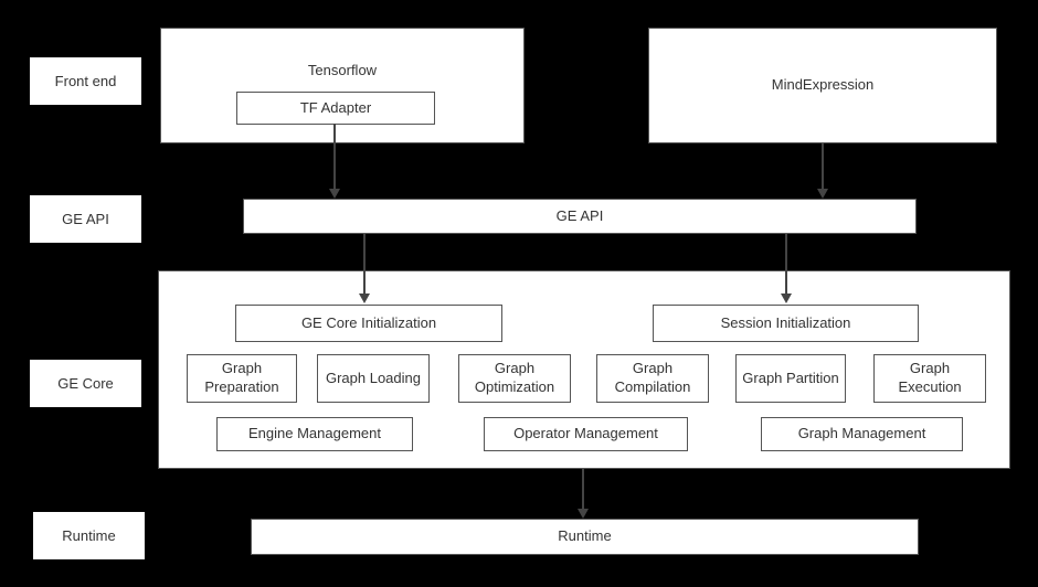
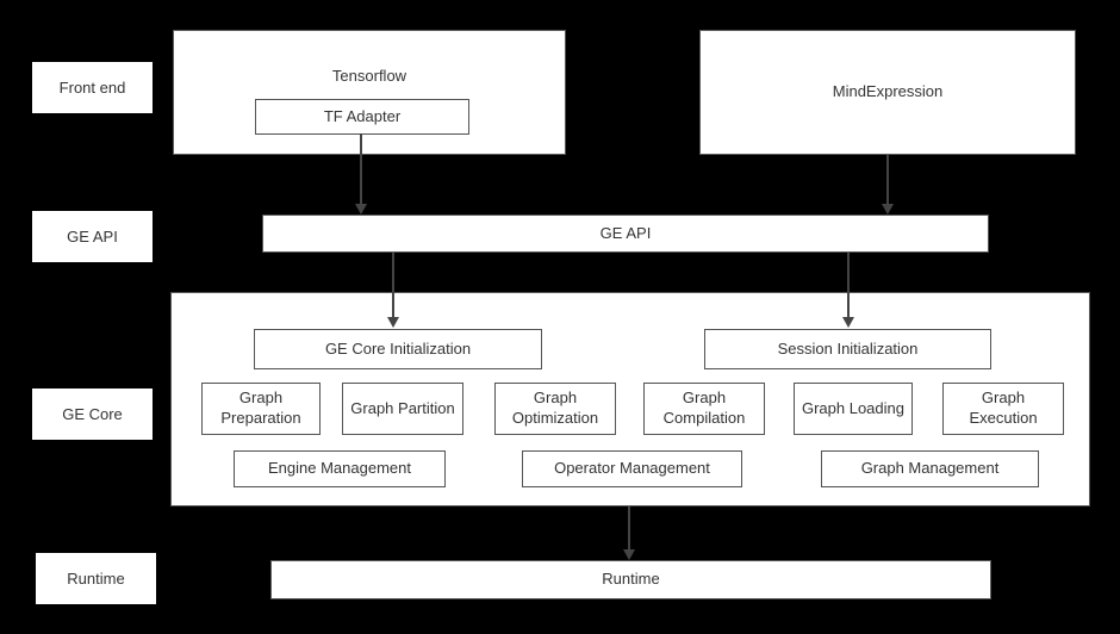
  Front end
  GE API
  GE Core
  Runtime
  Tensorflow
  TF Adapter
  MindExpression
  GE API
  GE Core Initialization
  Session Initialization
  Graph Preparation
- Graph Loading
+ Graph Partition
  Graph Optimization
  Graph Compilation
- Graph Partition
+ Graph Loading
  Graph Execution
  Engine Management
  Operator Management
  Graph Management
  Runtime
